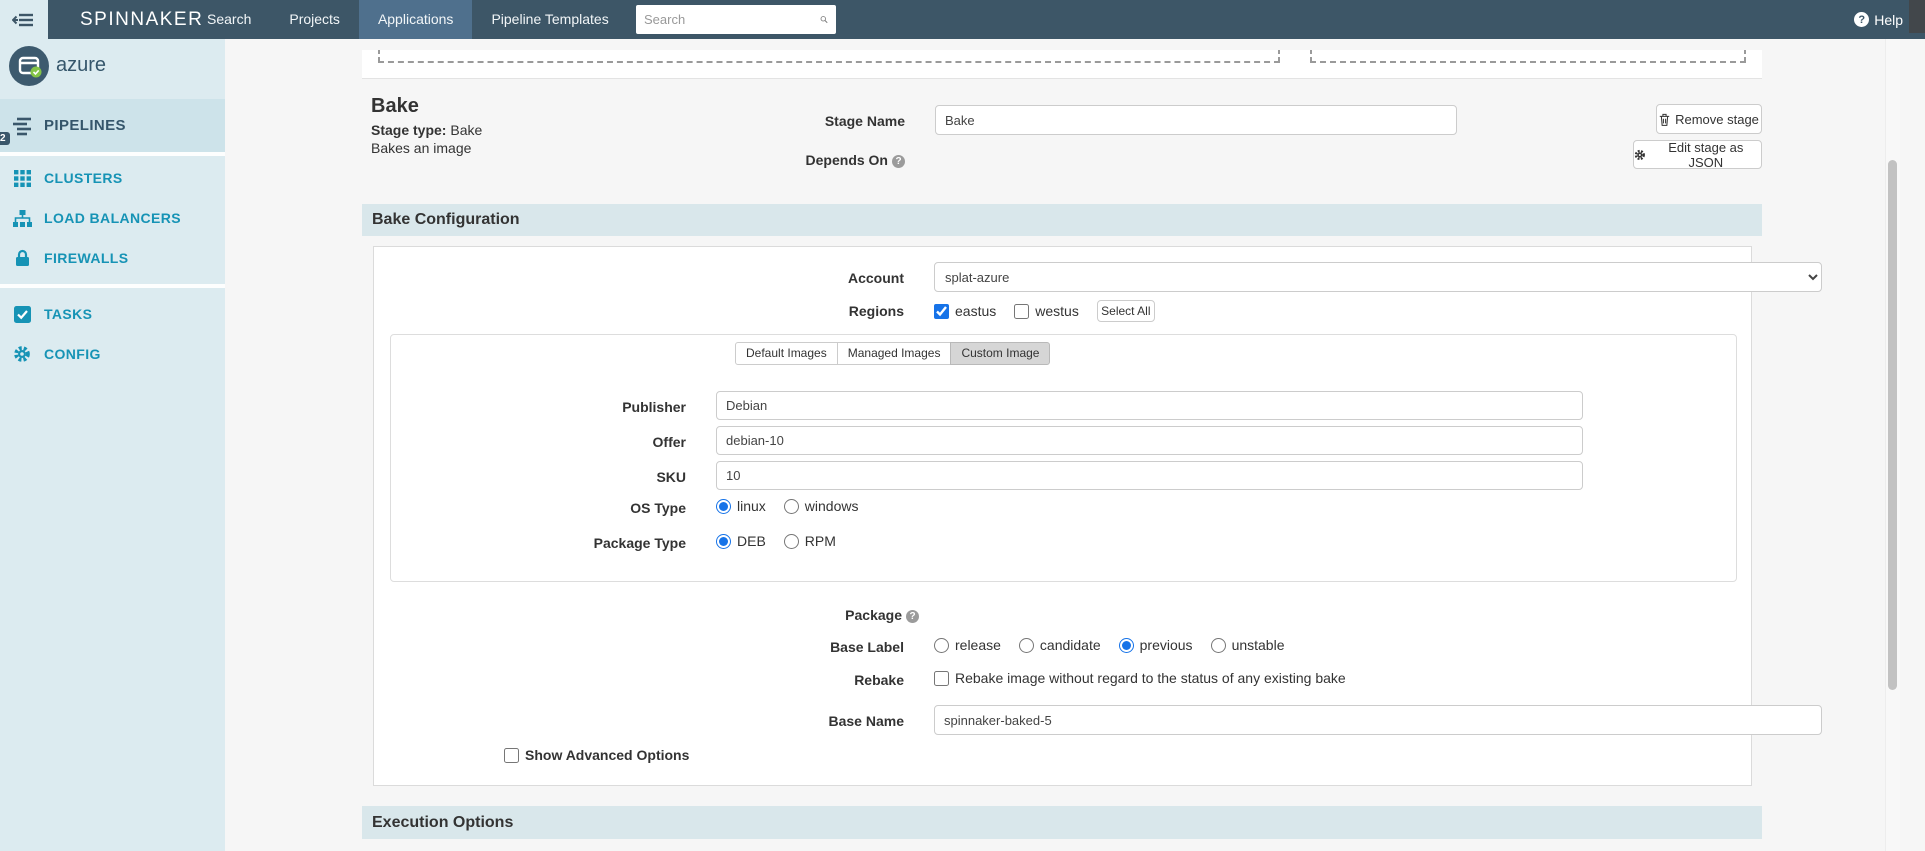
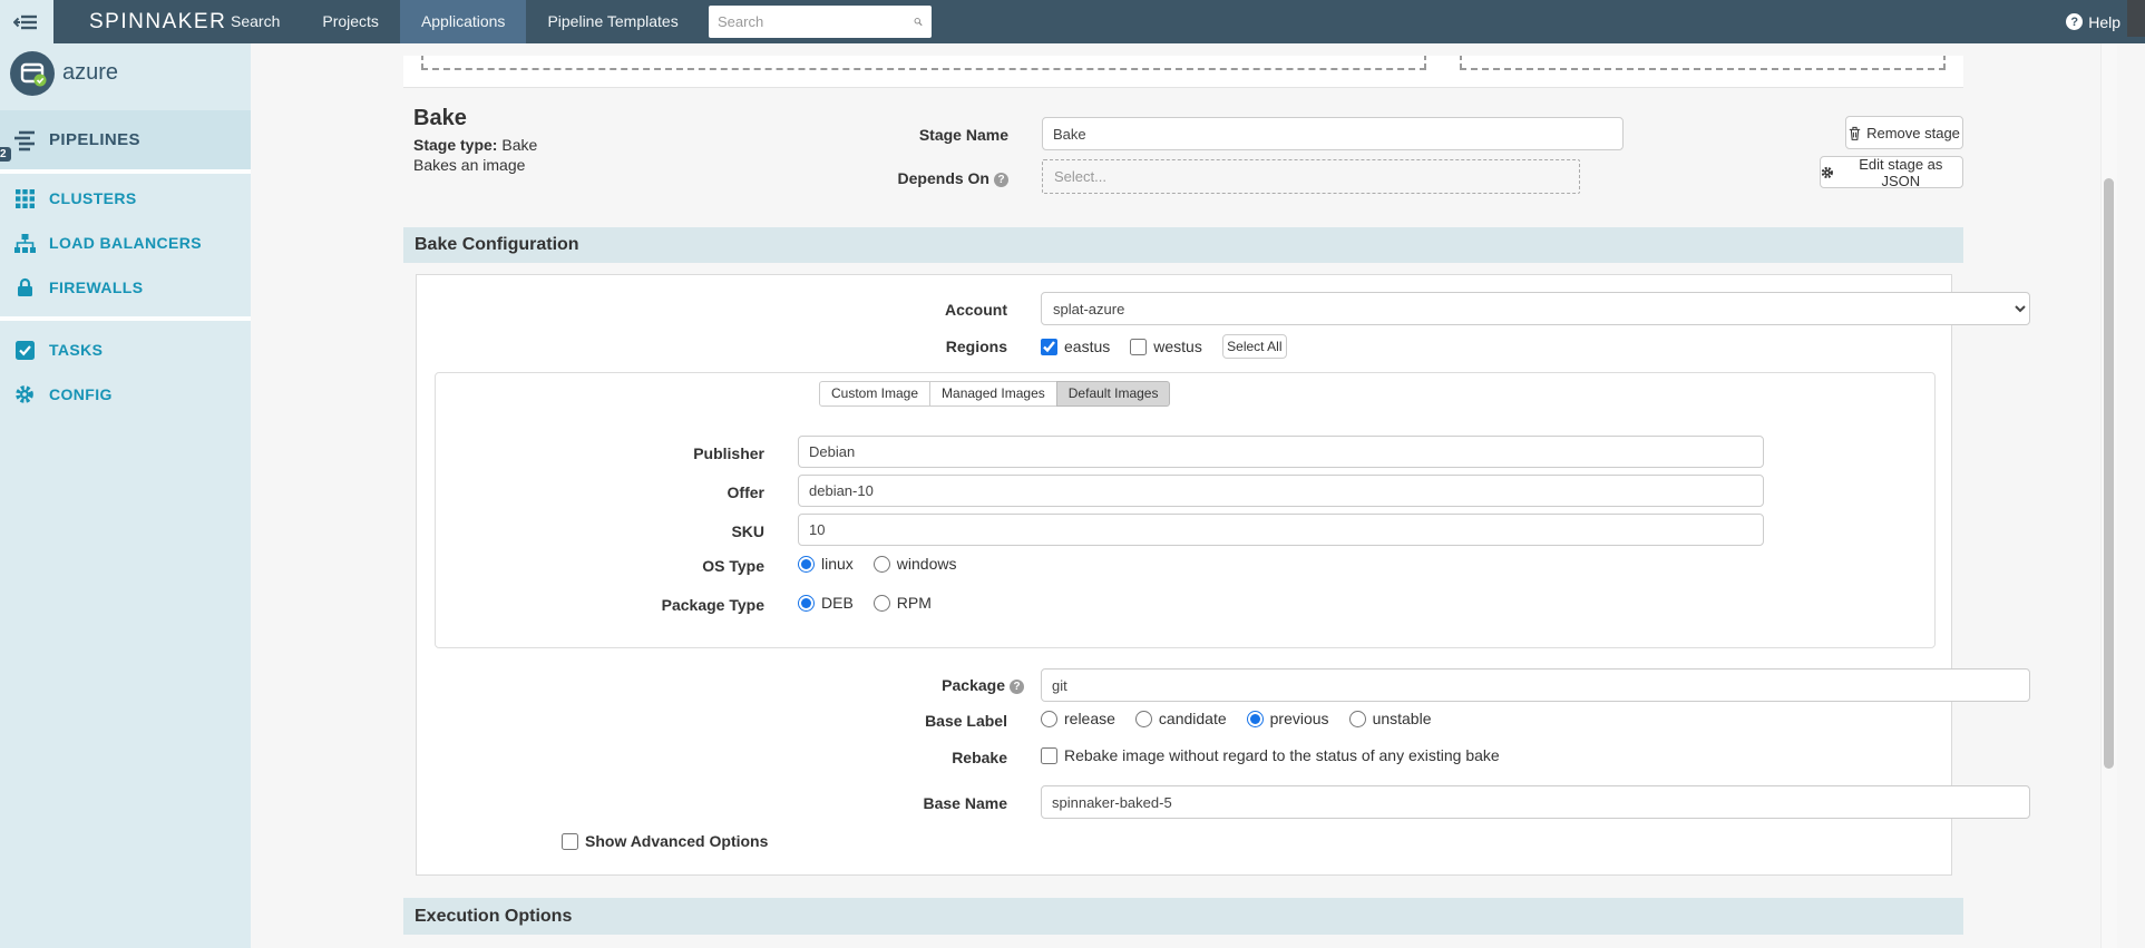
  SPINNAKER
  Search
  Projects
  Applications
  Pipeline Templates
  Search
  ?
  Help
  azure
  2
  PIPELINES
  CLUSTERS
  LOAD BALANCERS
  FIREWALLS
  TASKS
  CONFIG
  Bake
  Stage type: Bake
  Bakes an image
  Stage Name
  Bake
  Depends On ?
+ Select...
  Remove stage
  Edit stage as JSON
  Bake Configuration
  Account
  splat-azure
  Regions
  eastus
  westus
  Select All
- Default Images
+ Custom Image
  Managed Images
- Custom Image
+ Default Images
  Publisher
  Debian
  Offer
  debian-10
  SKU
  10
  OS Type
  linux
  windows
  Package Type
  DEB
  RPM
  Package ?
+ git
  Base Label
  release
  candidate
  previous
  unstable
  Rebake
  Rebake image without regard to the status of any existing bake
  Base Name
  spinnaker-baked-5
  Show Advanced Options
  Execution Options
